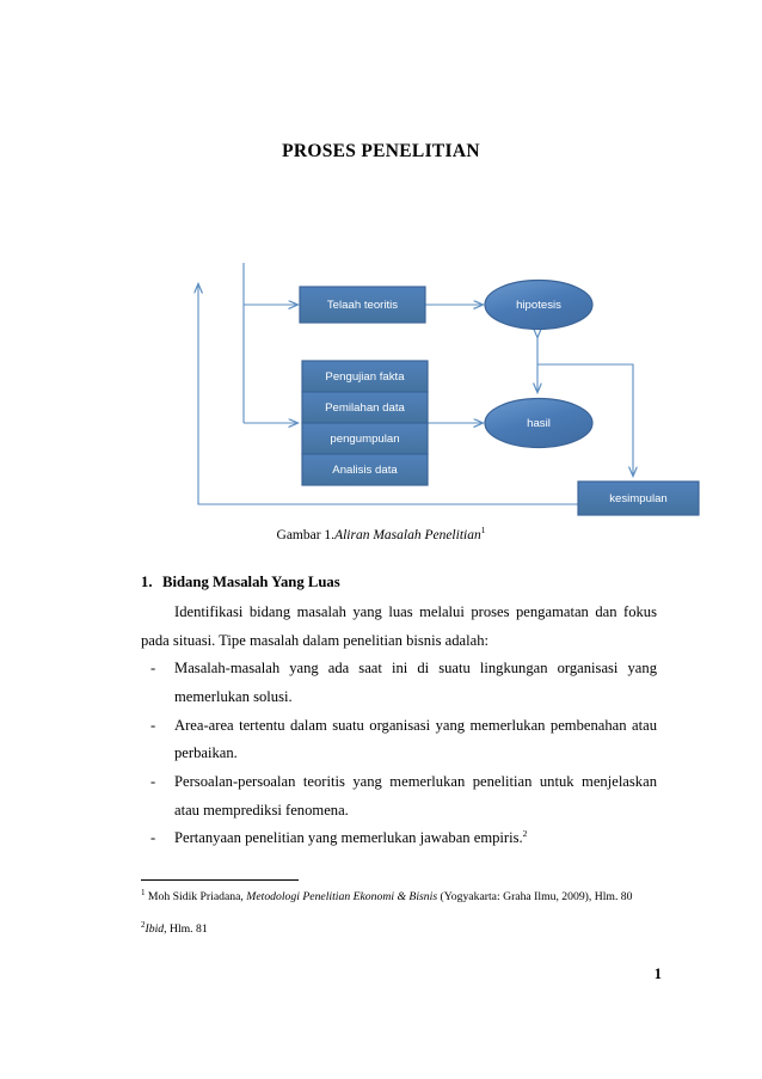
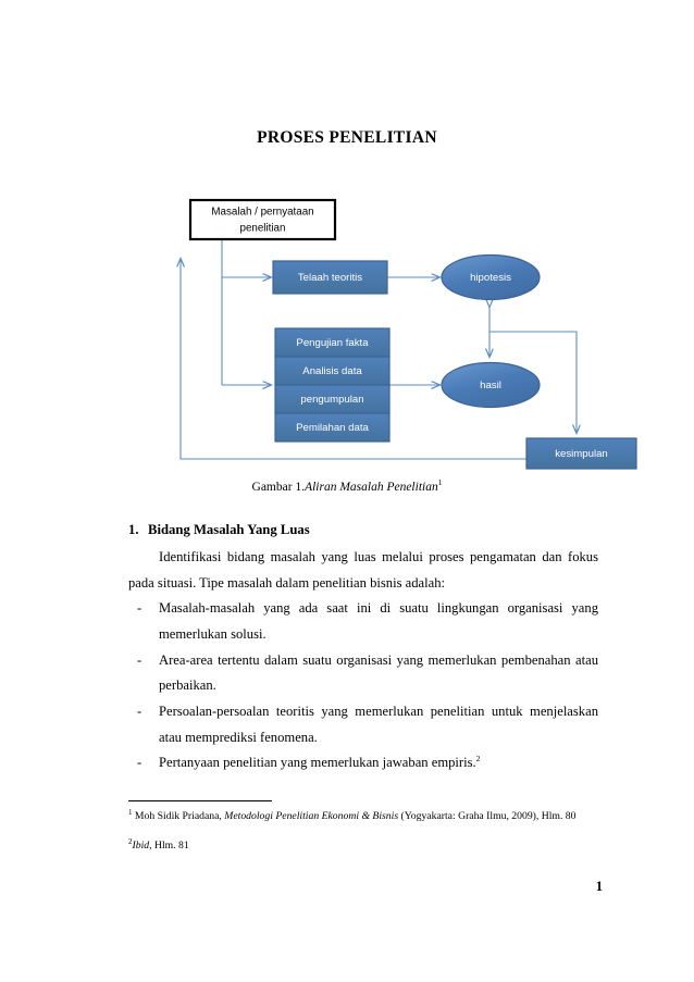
  PROSES PENELITIAN
+ Masalah / pernyataan
+ penelitian
  Telaah teoritis
  hipotesis
  Pengujian fakta
- Pemilahan data
+ Analisis data
  pengumpulan
- Analisis data
+ Pemilahan data
  hasil
  kesimpulan
  Gambar 1.Aliran Masalah Penelitian1
  1.
  Bidang Masalah Yang Luas
  Identifikasi bidang masalah yang luas melalui proses pengamatan dan fokus pada situasi. Tipe masalah dalam penelitian bisnis adalah:
  -
  Masalah-masalah yang ada saat ini di suatu lingkungan organisasi yang memerlukan solusi.
  -
  Area-area tertentu dalam suatu organisasi yang memerlukan pembenahan atau perbaikan.
  -
  Persoalan-persoalan teoritis yang memerlukan penelitian untuk menjelaskan atau memprediksi fenomena.
  -
  Pertanyaan penelitian yang memerlukan jawaban empiris.2
  1 Moh Sidik Priadana, Metodologi Penelitian Ekonomi & Bisnis (Yogyakarta: Graha Ilmu, 2009), Hlm. 80
  2Ibid, Hlm. 81
  1
